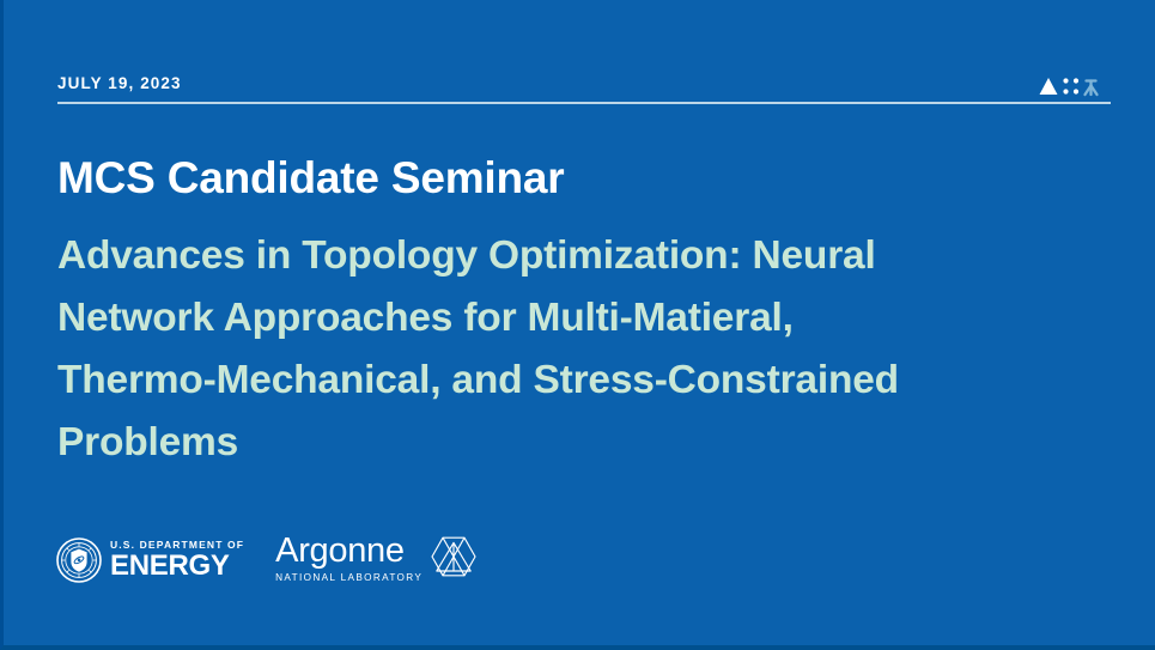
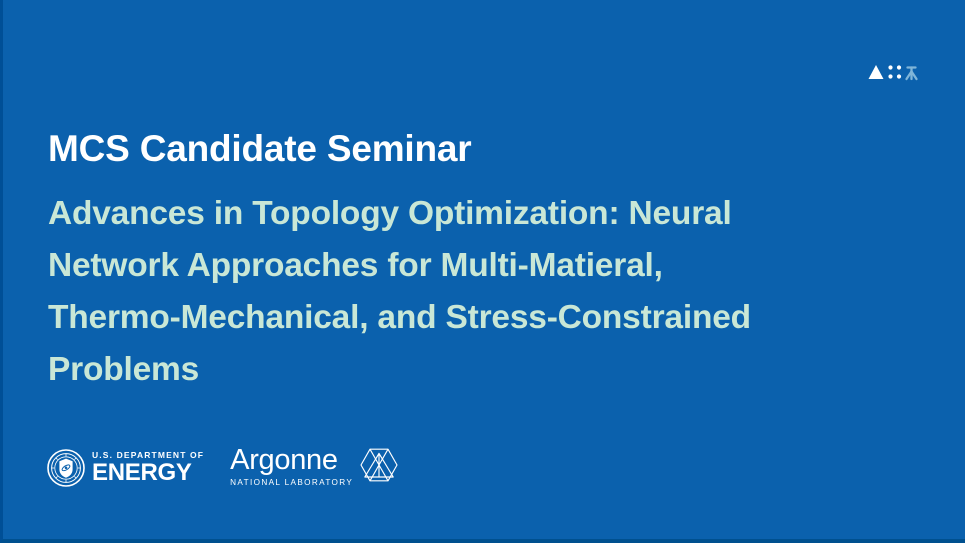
- JULY 19, 2023
  MCS Candidate Seminar
  Advances in Topology Optimization: Neural
  Network Approaches for Multi-Matieral,
  Thermo-Mechanical, and Stress-Constrained
  Problems
  U.S. DEPARTMENT OF
  ENERGY
  Argonne
  NATIONAL LABORATORY
